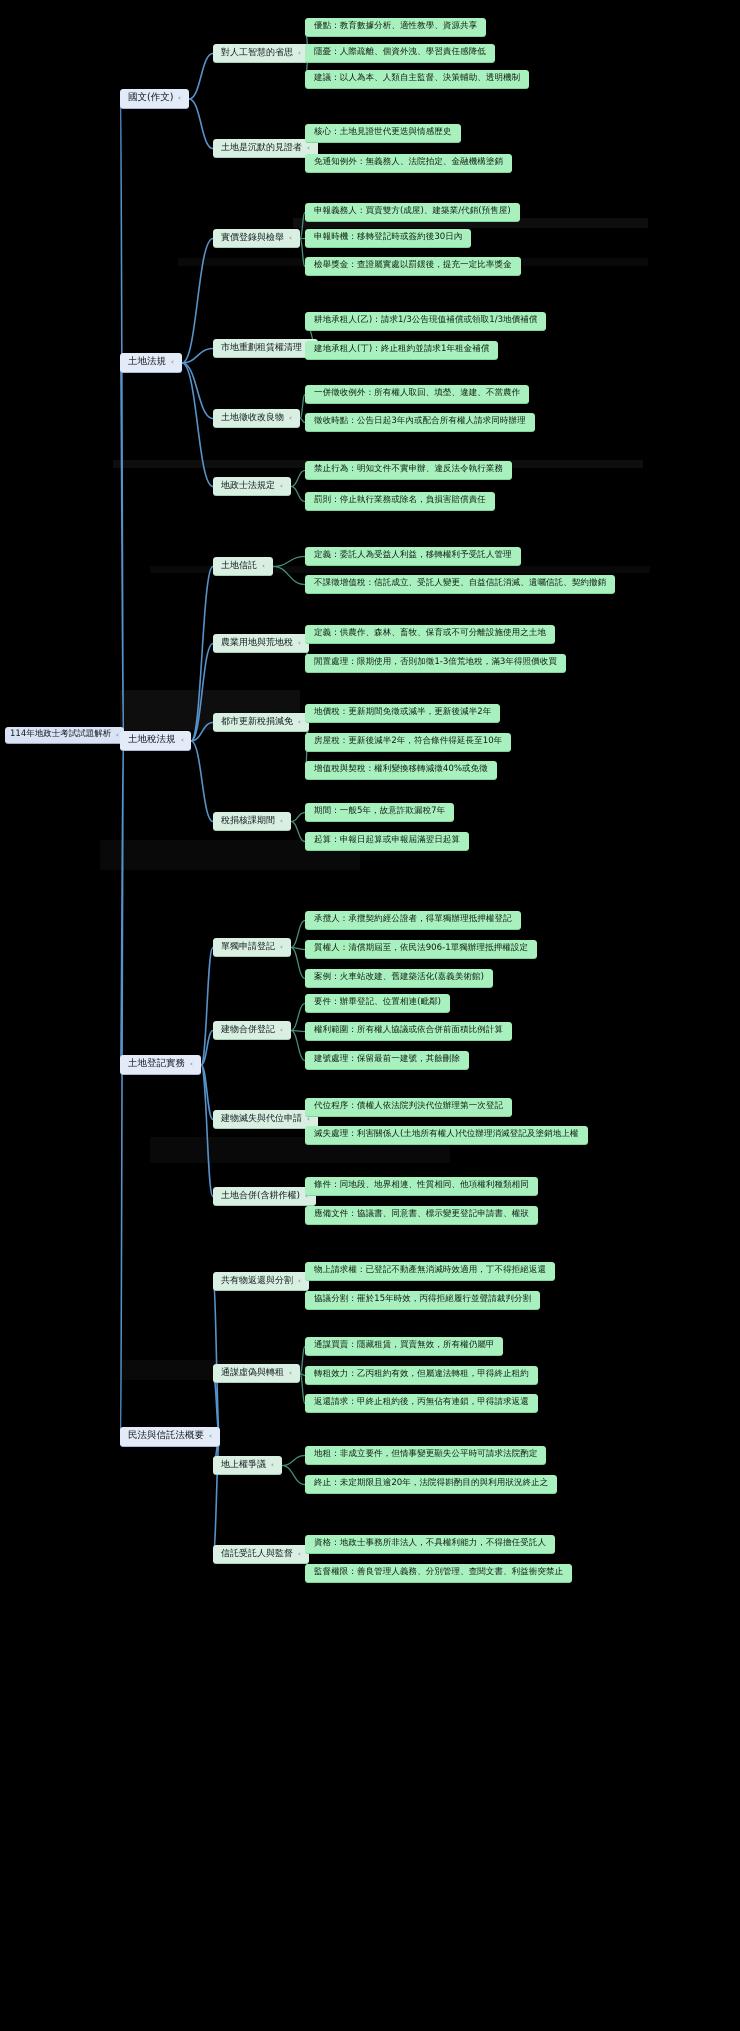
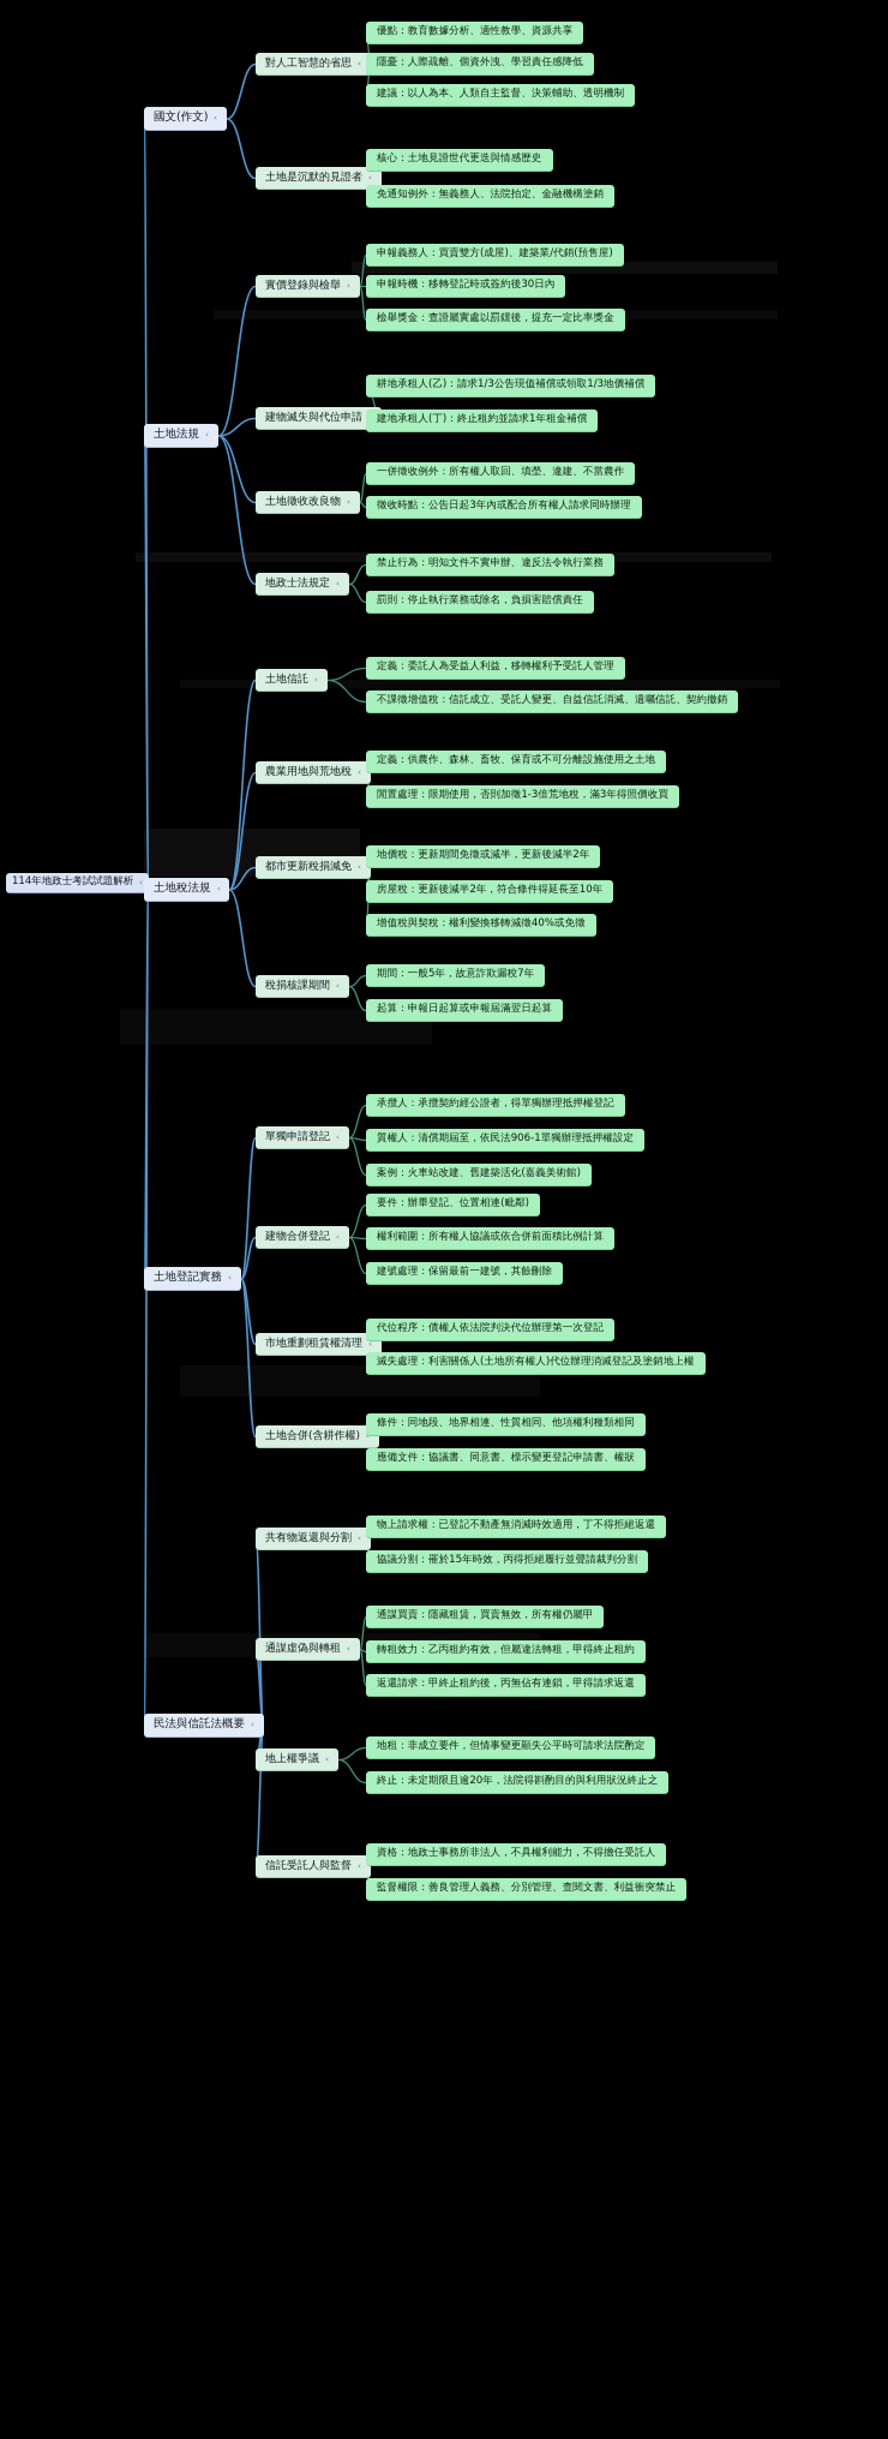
  114年地政士考試試題解析
  ‹
  國文(作文)
  ‹
  對人工智慧的省思
  ‹
  優點：教育數據分析、適性教學、資源共享
  隱憂：人際疏離、個資外洩、學習責任感降低
  建議：以人為本、人類自主監督、決策輔助、透明機制
  土地是沉默的見證者
  ‹
  核心：土地見證世代更迭與情感歷史
  免通知例外：無義務人、法院拍定、金融機構塗銷
  土地法規
  ‹
  實價登錄與檢舉
  ‹
  申報義務人：買賣雙方(成屋)、建築業/代銷(預售屋)
  申報時機：移轉登記時或簽約後30日內
  檢舉獎金：查證屬實處以罰鍰後，提充一定比率獎金
- 市地重劃租賃權清理
+ 建物滅失與代位申請
  耕地承租人(乙)：請求1/3公告現值補償或領取1/3地價補償
  建地承租人(丁)：終止租約並請求1年租金補償
  土地徵收改良物
  ‹
  一併徵收例外：所有權人取回、填塋、違建、不當農作
  徵收時點：公告日起3年內或配合所有權人請求同時辦理
  地政士法規定
  ‹
  禁止行為：明知文件不實申辦、違反法令執行業務
  罰則：停止執行業務或除名，負損害賠償責任
  土地稅法規
  ‹
  土地信託
  ‹
  定義：委託人為受益人利益，移轉權利予受託人管理
  不課徵增值稅：信託成立、受託人變更、自益信託消滅、遺囑信託、契約撤銷
  農業用地與荒地稅
  ‹
  定義：供農作、森林、畜牧、保育或不可分離設施使用之土地
  閒置處理：限期使用，否則加徵1-3倍荒地稅，滿3年得照價收買
  都市更新稅捐減免
  ‹
  地價稅：更新期間免徵或減半，更新後減半2年
  房屋稅：更新後減半2年，符合條件得延長至10年
  增值稅與契稅：權利變換移轉減徵40%或免徵
  稅捐核課期間
  ‹
  期間：一般5年，故意詐欺漏稅7年
  起算：申報日起算或申報屆滿翌日起算
  土地登記實務
  ‹
  單獨申請登記
  ‹
  承攬人：承攬契約經公證者，得單獨辦理抵押權登記
  質權人：清償期屆至，依民法906-1單獨辦理抵押權設定
  案例：火車站改建、舊建築活化(嘉義美術館)
  建物合併登記
  ‹
  要件：辦畢登記、位置相連(毗鄰)
  權利範圍：所有權人協議或依合併前面積比例計算
  建號處理：保留最前一建號，其餘刪除
- 建物滅失與代位申請
+ 市地重劃租賃權清理
  ‹
  代位程序：債權人依法院判決代位辦理第一次登記
  滅失處理：利害關係人(土地所有權人)代位辦理消滅登記及塗銷地上權
  土地合併(含耕作權)
  ‹
  條件：同地段、地界相連、性質相同、他項權利種類相同
  應備文件：協議書、同意書、標示變更登記申請書、權狀
  民法與信託法概要
  ‹
  共有物返還與分割
  ‹
  物上請求權：已登記不動產無消滅時效適用，丁不得拒絕返還
  協議分割：罹於15年時效，丙得拒絕履行並聲請裁判分割
  通謀虛偽與轉租
  ‹
  通謀買賣：隱藏租賃，買賣無效，所有權仍屬甲
  轉租效力：乙丙租約有效，但屬違法轉租，甲得終止租約
  返還請求：甲終止租約後，丙無佔有連鎖，甲得請求返還
  地上權爭議
  ‹
  地租：非成立要件，但情事變更顯失公平時可請求法院酌定
  終止：未定期限且逾20年，法院得斟酌目的與利用狀況終止之
  信託受託人與監督
  ‹
  資格：地政士事務所非法人，不具權利能力，不得擔任受託人
  監督權限：善良管理人義務、分別管理、查閱文書、利益衝突禁止
